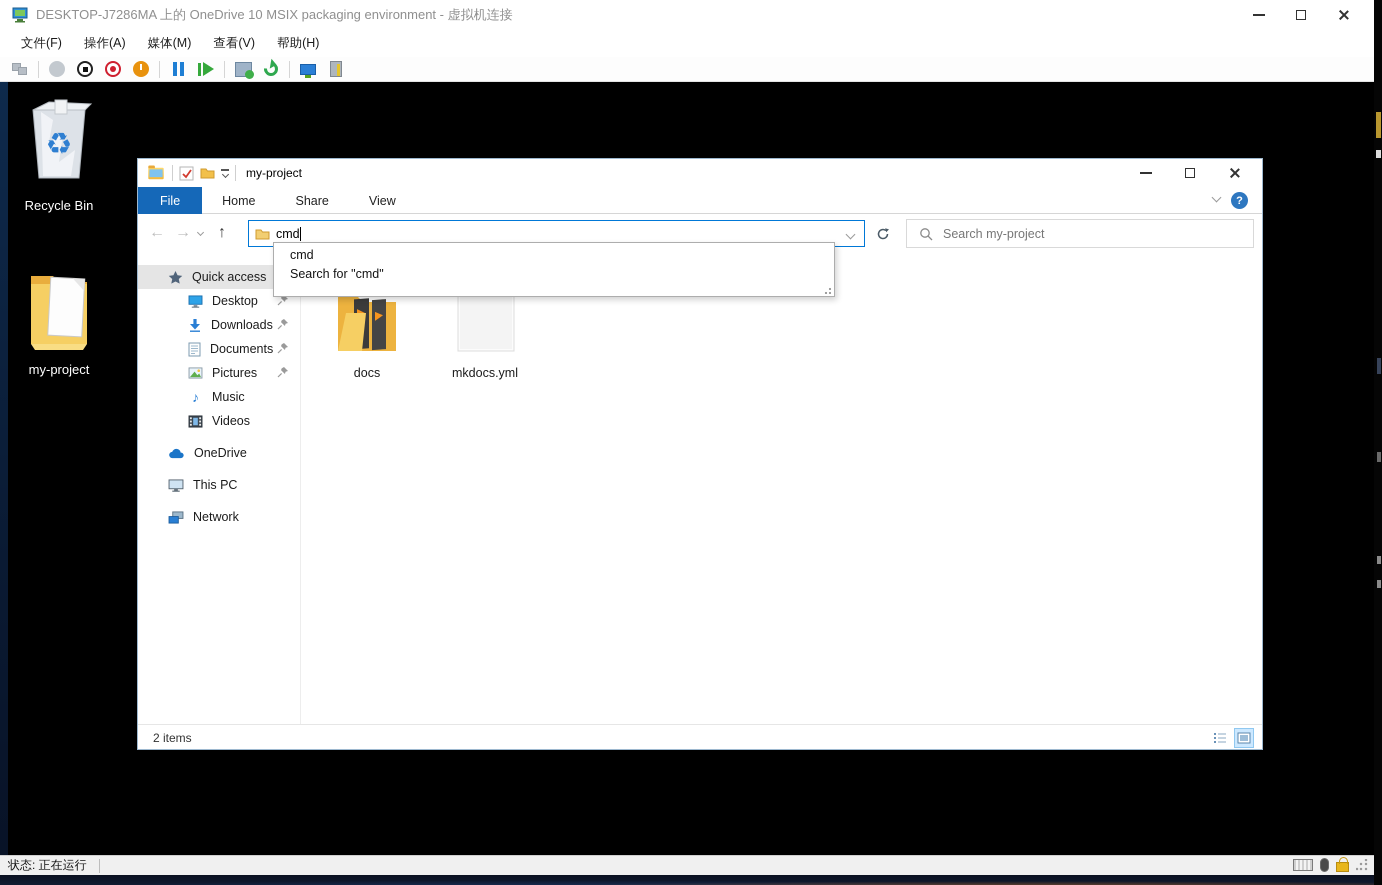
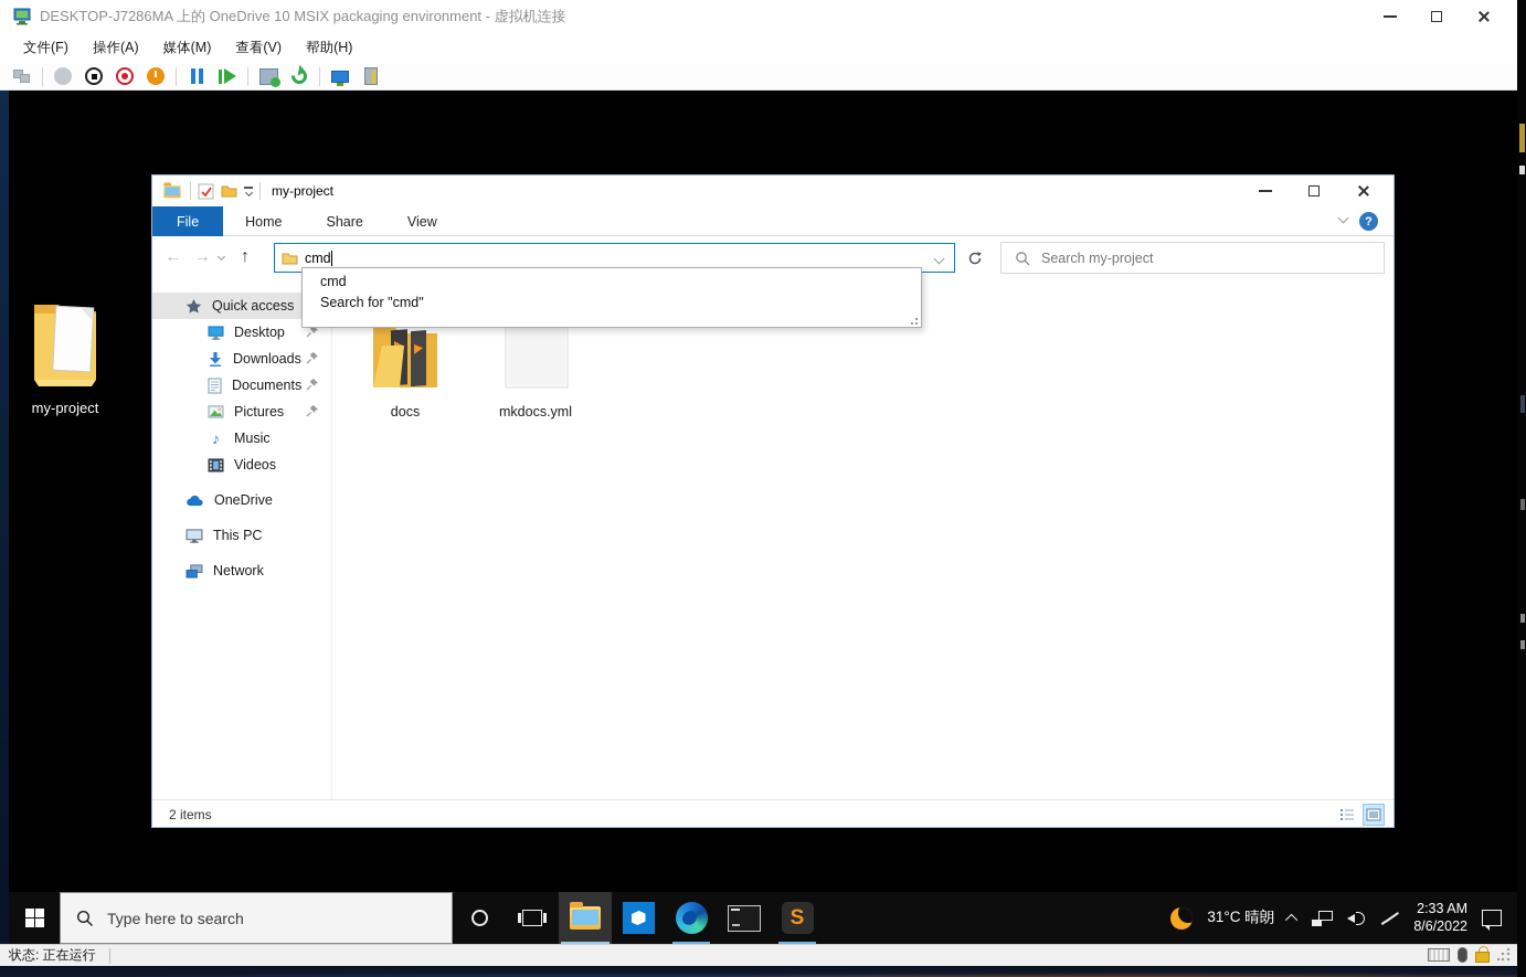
  DESKTOP-J7286MA 上的 OneDrive 10 MSIX packaging environment - 虚拟机连接
  文件(F)
  操作(A)
  媒体(M)
  查看(V)
  帮助(H)
- ♻
- Recycle Bin
  my-project
  my-project
  File
  Home
  Share
  View
  ?
  ←
  →
  ↑
  cmd
  Search my-project
  Quick access
  Desktop
  Downloads
  Documents
  Pictures
  ♪
  Music
  Videos
  OneDrive
  This PC
  Network
  docs
  mkdocs.yml
  cmd
  Search for "cmd"
  2 items
+ Type here to search
+ S
+ 31°C 晴朗
+ 2:33 AM
+ 8/6/2022
  状态: 正在运行
